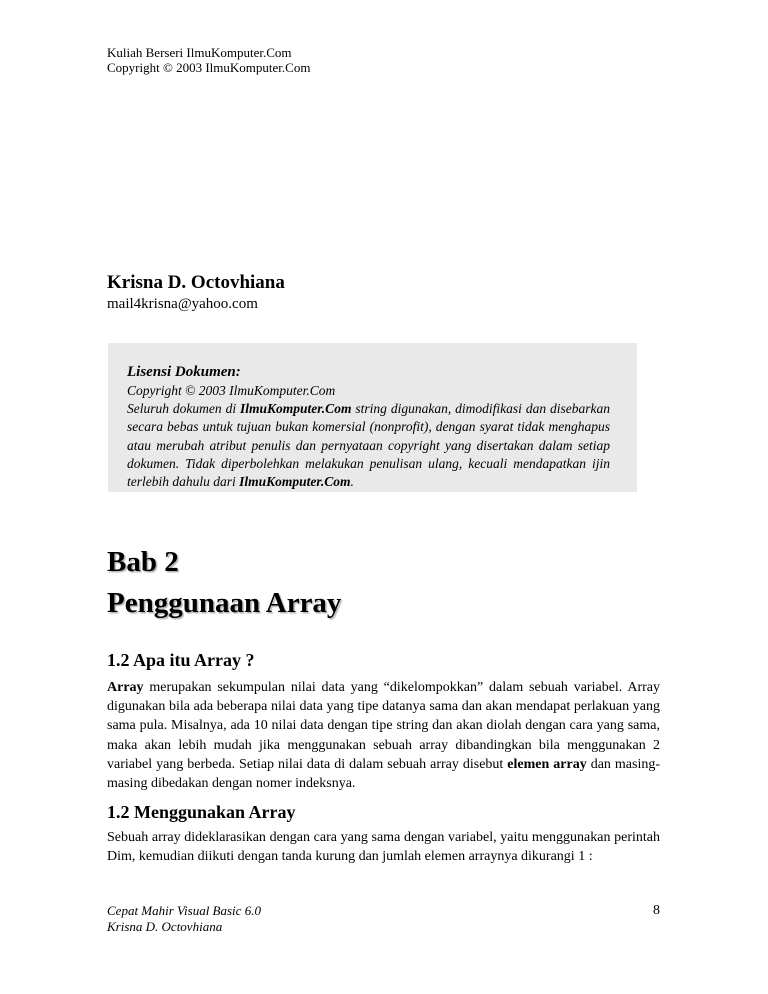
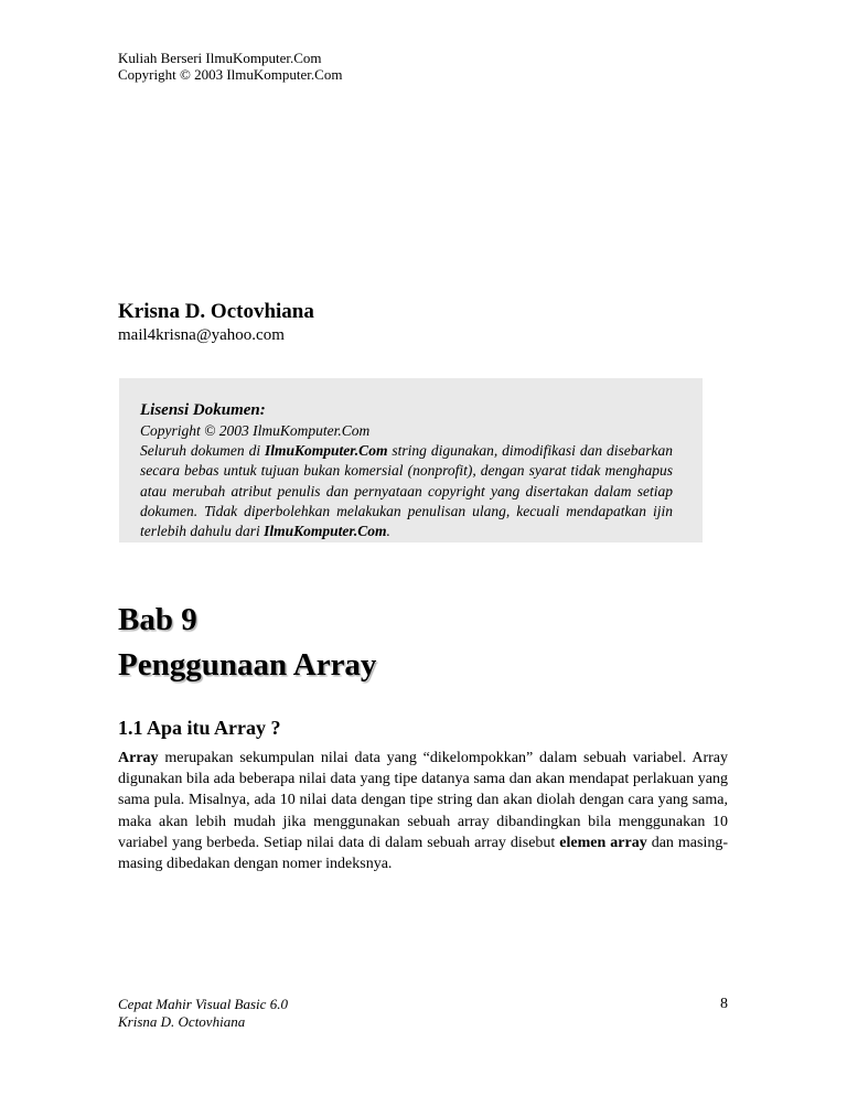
  Kuliah Berseri IlmuKomputer.Com
  Copyright © 2003 IlmuKomputer.Com
  Krisna D. Octovhiana
  mail4krisna@yahoo.com
  Lisensi Dokumen:
  Copyright © 2003 IlmuKomputer.Com
  Seluruh dokumen di IlmuKomputer.Com string digunakan, dimodifikasi dan disebarkan secara bebas untuk tujuan bukan komersial (nonprofit), dengan syarat tidak menghapus atau merubah atribut penulis dan pernyataan copyright yang disertakan dalam setiap dokumen. Tidak diperbolehkan melakukan penulisan ulang, kecuali mendapatkan ijin terlebih dahulu dari IlmuKomputer.Com.
- Bab 2
+ Bab 9
  Penggunaan Array
- 1.2 Apa itu Array ?
+ 1.1 Apa itu Array ?
- Array merupakan sekumpulan nilai data yang “dikelompokkan” dalam sebuah variabel. Array digunakan bila ada beberapa nilai data yang tipe datanya sama dan akan mendapat perlakuan yang sama pula. Misalnya, ada 10 nilai data dengan tipe string dan akan diolah dengan cara yang sama, maka akan lebih mudah jika menggunakan sebuah array dibandingkan bila menggunakan 2 variabel yang berbeda. Setiap nilai data di dalam sebuah array disebut elemen array dan masing-masing dibedakan dengan nomer indeksnya.
+ Array merupakan sekumpulan nilai data yang “dikelompokkan” dalam sebuah variabel. Array digunakan bila ada beberapa nilai data yang tipe datanya sama dan akan mendapat perlakuan yang sama pula. Misalnya, ada 10 nilai data dengan tipe string dan akan diolah dengan cara yang sama, maka akan lebih mudah jika menggunakan sebuah array dibandingkan bila menggunakan 10 variabel yang berbeda. Setiap nilai data di dalam sebuah array disebut elemen array dan masing-masing dibedakan dengan nomer indeksnya.
- 1.2 Menggunakan Array
- Sebuah array dideklarasikan dengan cara yang sama dengan variabel, yaitu menggunakan perintah Dim, kemudian diikuti dengan tanda kurung dan jumlah elemen arraynya dikurangi 1 :
  Cepat Mahir Visual Basic 6.0
  Krisna D. Octovhiana
  8
